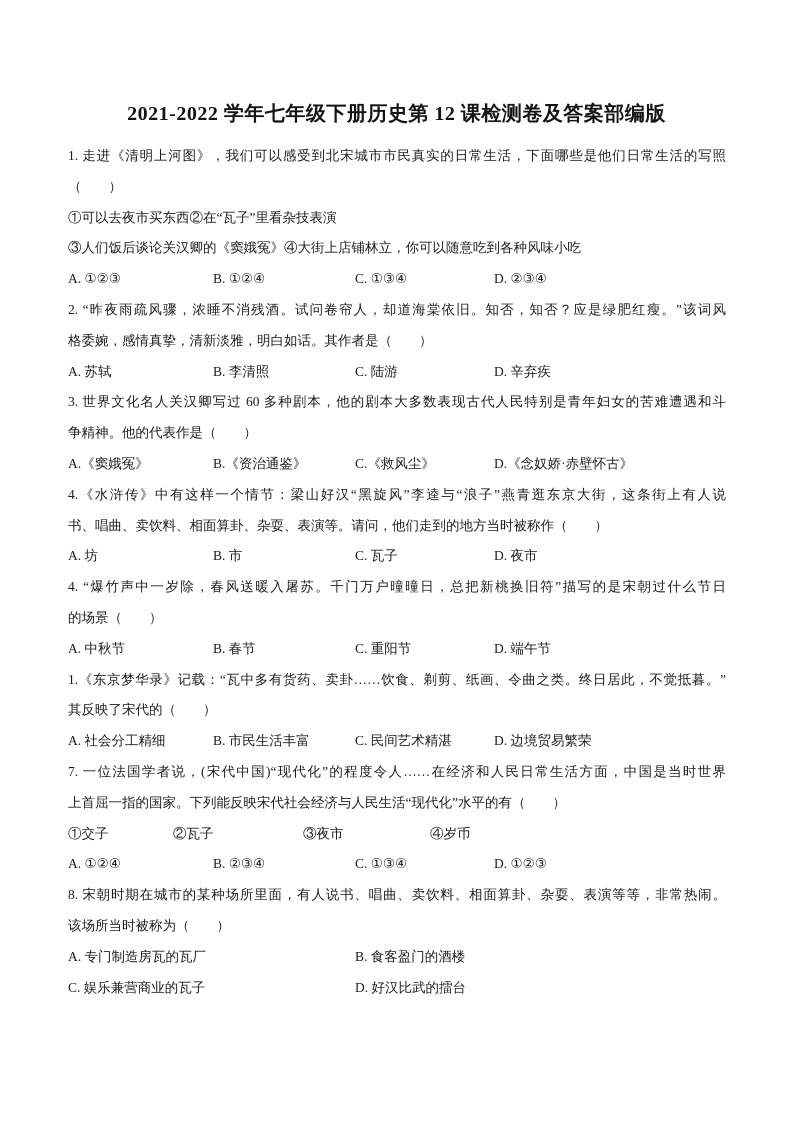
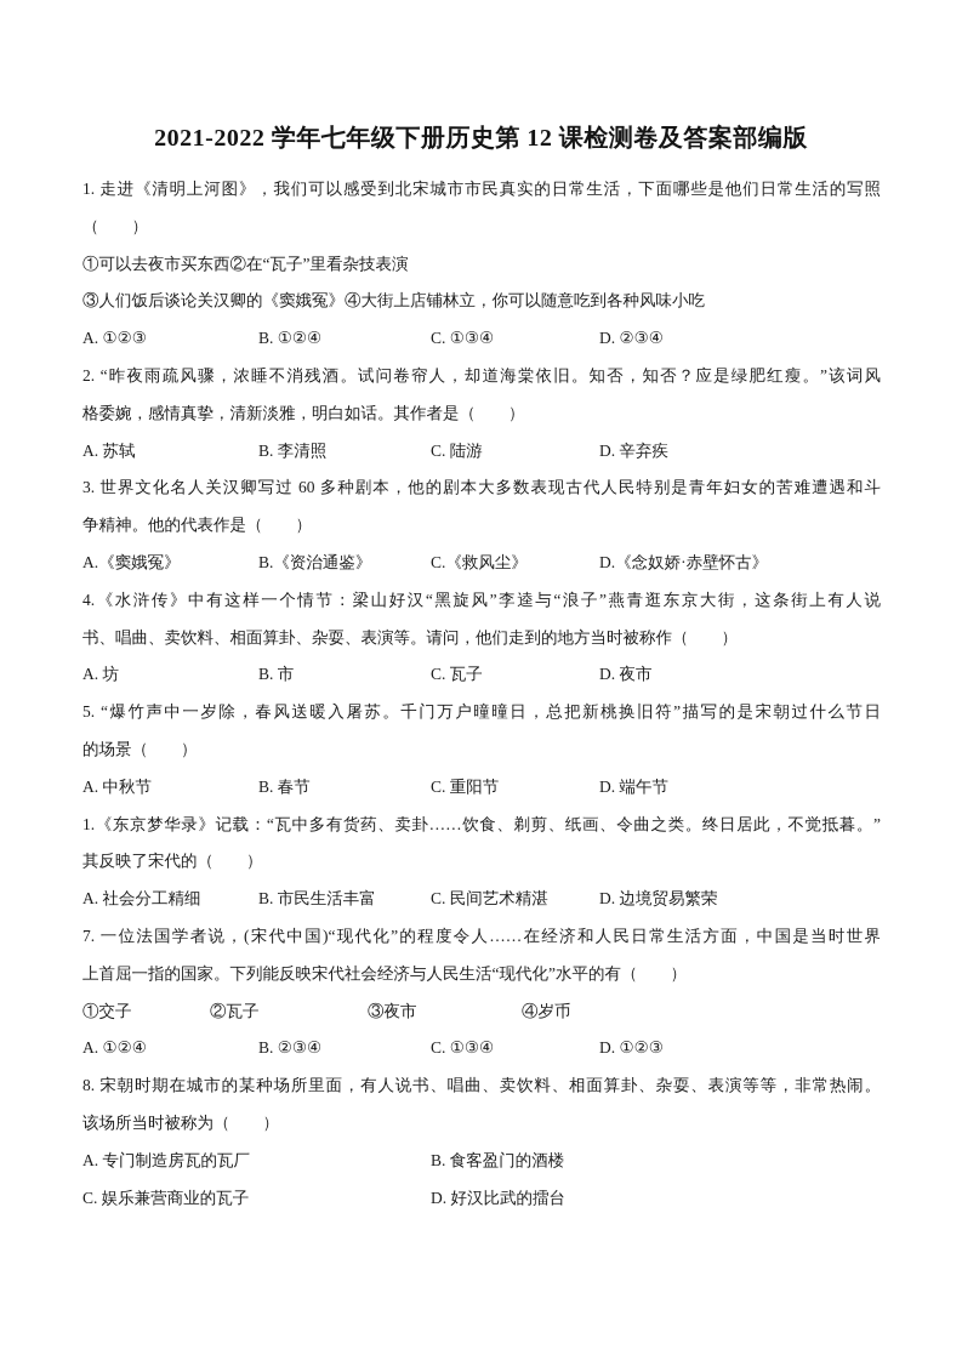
  2021-2022 学年七年级下册历史第 12 课检测卷及答案部编版
  1. 走进《清明上河图》，我们可以感受到北宋城市市民真实的日常生活，下面哪些是他们日常生活的写照
  （ ）
  ①可以去夜市买东西②在“瓦子”里看杂技表演
  ③人们饭后谈论关汉卿的《窦娥冤》④大街上店铺林立，你可以随意吃到各种风味小吃
  A. ①②③
  B. ①②④
  C. ①③④
  D. ②③④
  2. “昨夜雨疏风骤，浓睡不消残酒。试问卷帘人，却道海棠依旧。知否，知否？应是绿肥红瘦。”该词风
  格委婉，感情真挚，清新淡雅，明白如话。其作者是（ ）
  A. 苏轼
  B. 李清照
  C. 陆游
  D. 辛弃疾
  3. 世界文化名人关汉卿写过 60 多种剧本，他的剧本大多数表现古代人民特别是青年妇女的苦难遭遇和斗
  争精神。他的代表作是（ ）
  A.《窦娥冤》
  B.《资治通鉴》
  C.《救风尘》
  D.《念奴娇·赤壁怀古》
  4.《水浒传》中有这样一个情节：梁山好汉“黑旋风”李逵与“浪子”燕青逛东京大街，这条街上有人说
  书、唱曲、卖饮料、相面算卦、杂耍、表演等。请问，他们走到的地方当时被称作（ ）
  A. 坊
  B. 市
  C. 瓦子
  D. 夜市
- 4. “爆竹声中一岁除，春风送暖入屠苏。千门万户曈曈日，总把新桃换旧符”描写的是宋朝过什么节日
+ 5. “爆竹声中一岁除，春风送暖入屠苏。千门万户曈曈日，总把新桃换旧符”描写的是宋朝过什么节日
  的场景（ ）
  A. 中秋节
  B. 春节
  C. 重阳节
  D. 端午节
  1.《东京梦华录》记载：“瓦中多有货药、卖卦……饮食、剃剪、纸画、令曲之类。终日居此，不觉抵暮。”
  其反映了宋代的（ ）
  A. 社会分工精细
  B. 市民生活丰富
  C. 民间艺术精湛
  D. 边境贸易繁荣
  7. 一位法国学者说，(宋代中国)“现代化”的程度令人……在经济和人民日常生活方面，中国是当时世界
  上首屈一指的国家。下列能反映宋代社会经济与人民生活“现代化”水平的有（ ）
  ①交子
  ②瓦子
  ③夜市
  ④岁币
  A. ①②④
  B. ②③④
  C. ①③④
  D. ①②③
  8. 宋朝时期在城市的某种场所里面，有人说书、唱曲、卖饮料、相面算卦、杂耍、表演等等，非常热闹。
  该场所当时被称为（ ）
  A. 专门制造房瓦的瓦厂
  B. 食客盈门的酒楼
  C. 娱乐兼营商业的瓦子
  D. 好汉比武的擂台
